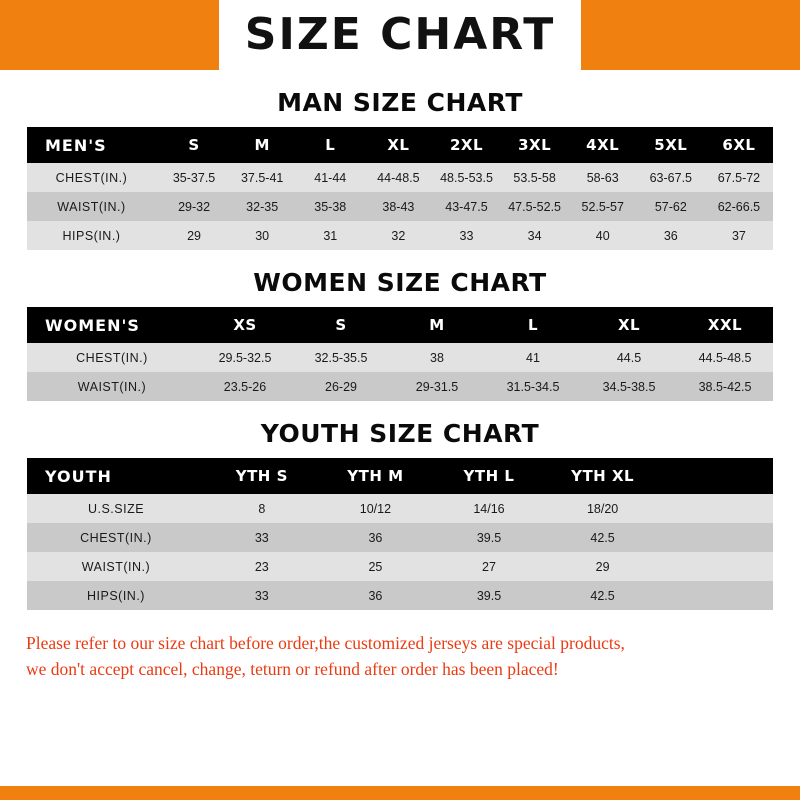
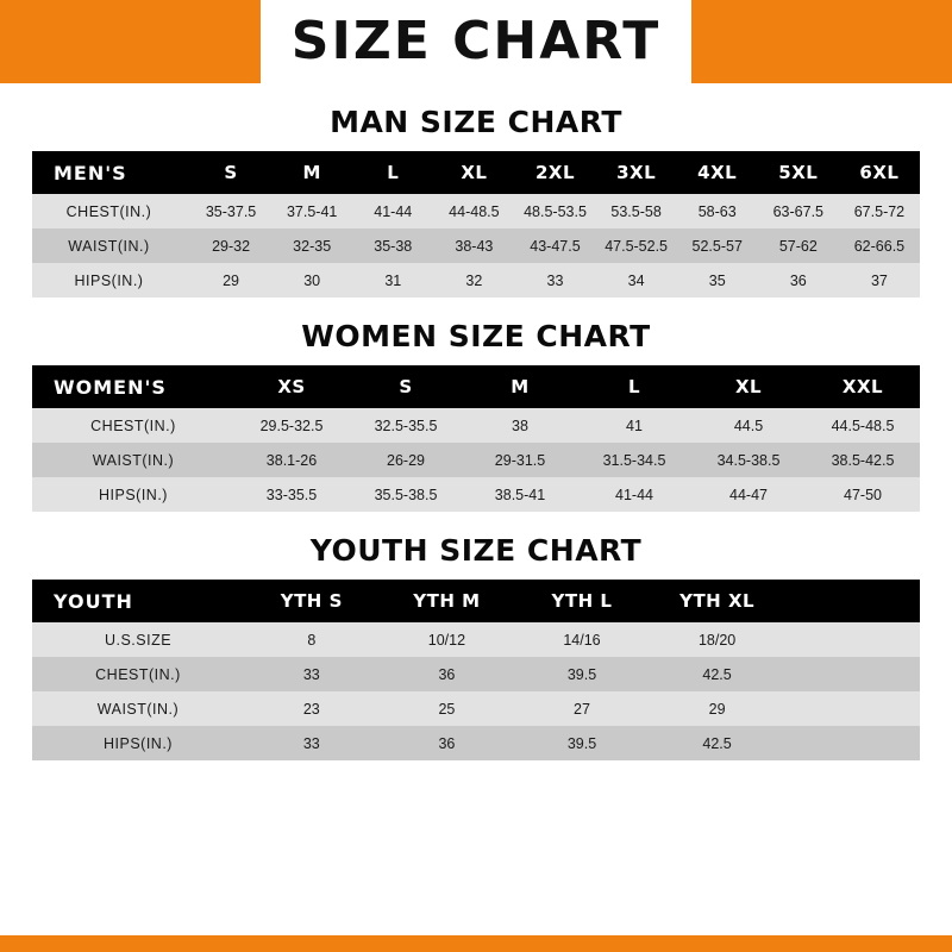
  SIZE CHART
  MAN SIZE CHART
  MEN'S	S	M	L	XL	2XL	3XL	4XL	5XL	6XL
  CHEST(IN.)	35-37.5	37.5-41	41-44	44-48.5	48.5-53.5	53.5-58	58-63	63-67.5	67.5-72
  WAIST(IN.)	29-32	32-35	35-38	38-43	43-47.5	47.5-52.5	52.5-57	57-62	62-66.5
- HIPS(IN.)	29	30	31	32	33	34	40	36	37
+ HIPS(IN.)	29	30	31	32	33	34	35	36	37
  WOMEN SIZE CHART
  WOMEN'S	XS	S	M	L	XL	XXL
  CHEST(IN.)	29.5-32.5	32.5-35.5	38	41	44.5	44.5-48.5
- WAIST(IN.)	23.5-26	26-29	29-31.5	31.5-34.5	34.5-38.5	38.5-42.5
+ WAIST(IN.)	38.1-26	26-29	29-31.5	31.5-34.5	34.5-38.5	38.5-42.5
+ HIPS(IN.)	33-35.5	35.5-38.5	38.5-41	41-44	44-47	47-50
  YOUTH SIZE CHART
  YOUTH	YTH S	YTH M	YTH L	YTH XL
  U.S.SIZE	8	10/12	14/16	18/20
  CHEST(IN.)	33	36	39.5	42.5
  WAIST(IN.)	23	25	27	29
  HIPS(IN.)	33	36	39.5	42.5
- Please refer to our size chart before order,the customized jerseys are special products,
- we don't accept cancel, change, teturn or refund after order has been placed!
